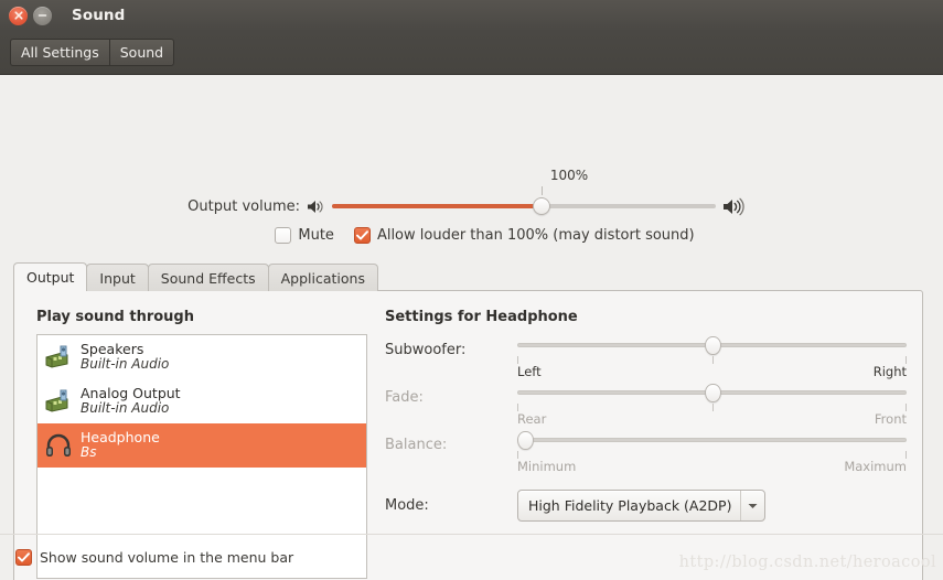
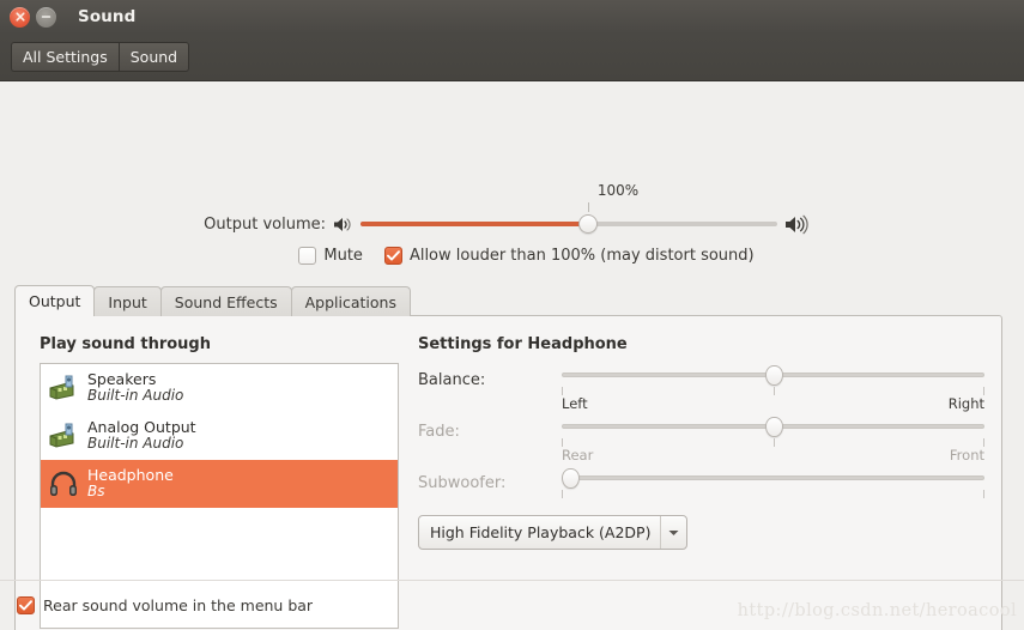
  Sound
  All Settings
  Sound
  100%
  Output volume:
  Mute
  Allow louder than 100% (may distort sound)
  Output
  Input
  Sound Effects
  Applications
  Play sound through
  Speakers
  Built-in Audio
  Analog Output
  Built-in Audio
  Headphone
  Bs
  Settings for Headphone
- Subwoofer:
+ Balance:
  Left
  Right
  Fade:
  Rear
  Front
- Balance:
+ Subwoofer:
- Minimum
- Maximum
- Mode:
  High Fidelity Playback (A2DP)
- Show sound volume in the menu bar
+ Rear sound volume in the menu bar
  http://blog.csdn.net/heroacool
